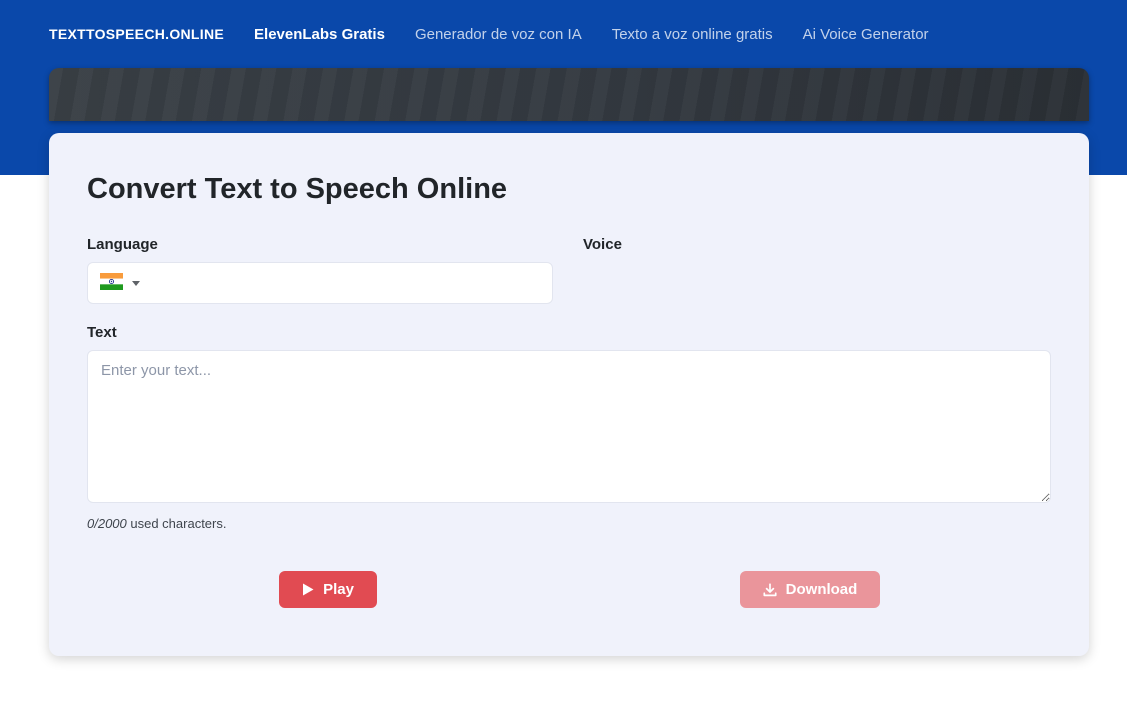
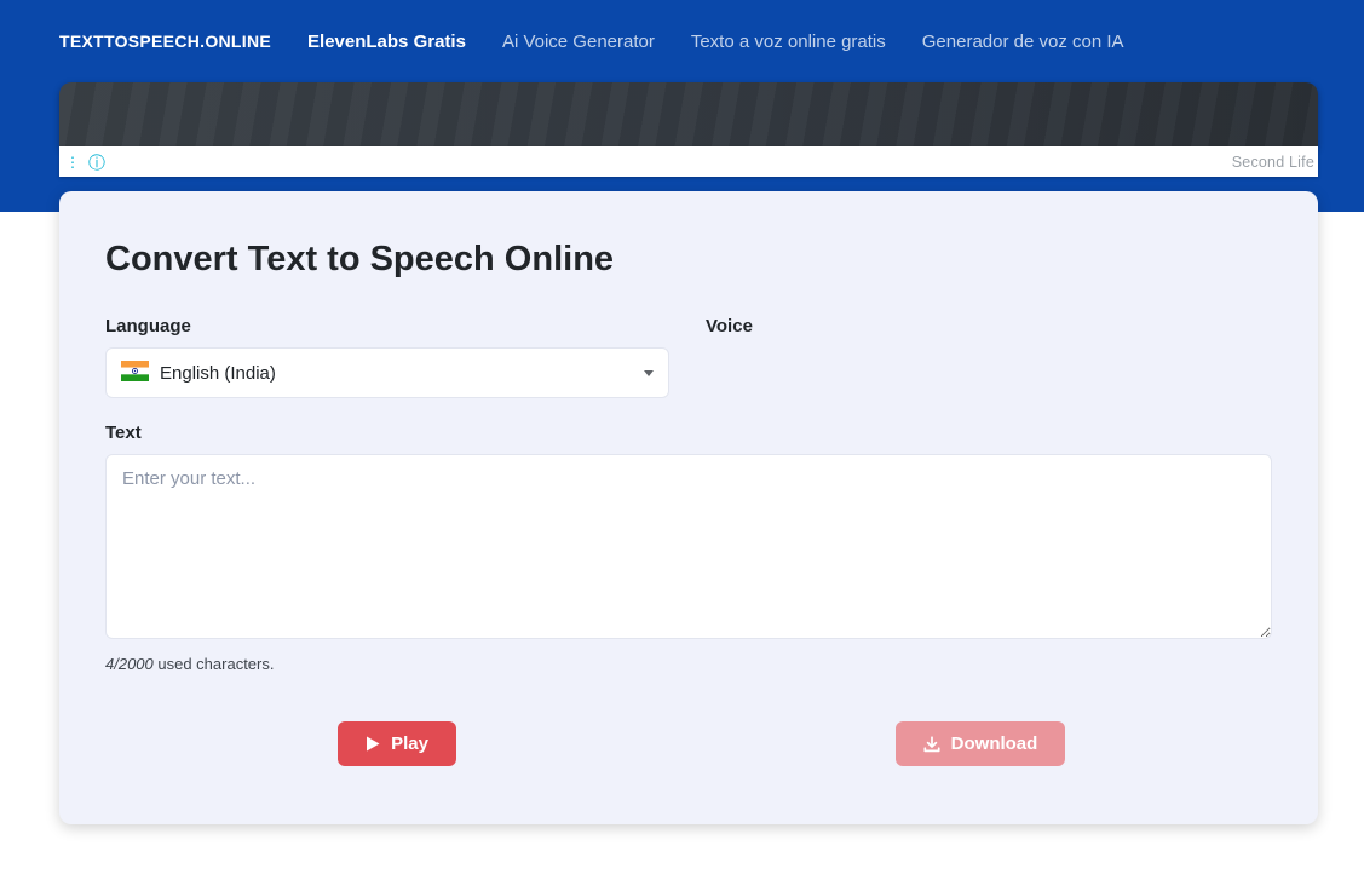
  TEXTTOSPEECH.ONLINE
  ElevenLabs Gratis
- Generador de voz con IA
+ Ai Voice Generator
  Texto a voz online gratis
- Ai Voice Generator
+ Generador de voz con IA
+ ⋮
+ ⓘ
+ Second Life
  Convert Text to Speech Online
  Language
+ English (India)
  Voice
  Text
  Enter your text...
- 0/2000 used characters.
+ 4/2000 used characters.
  Play
  Download
